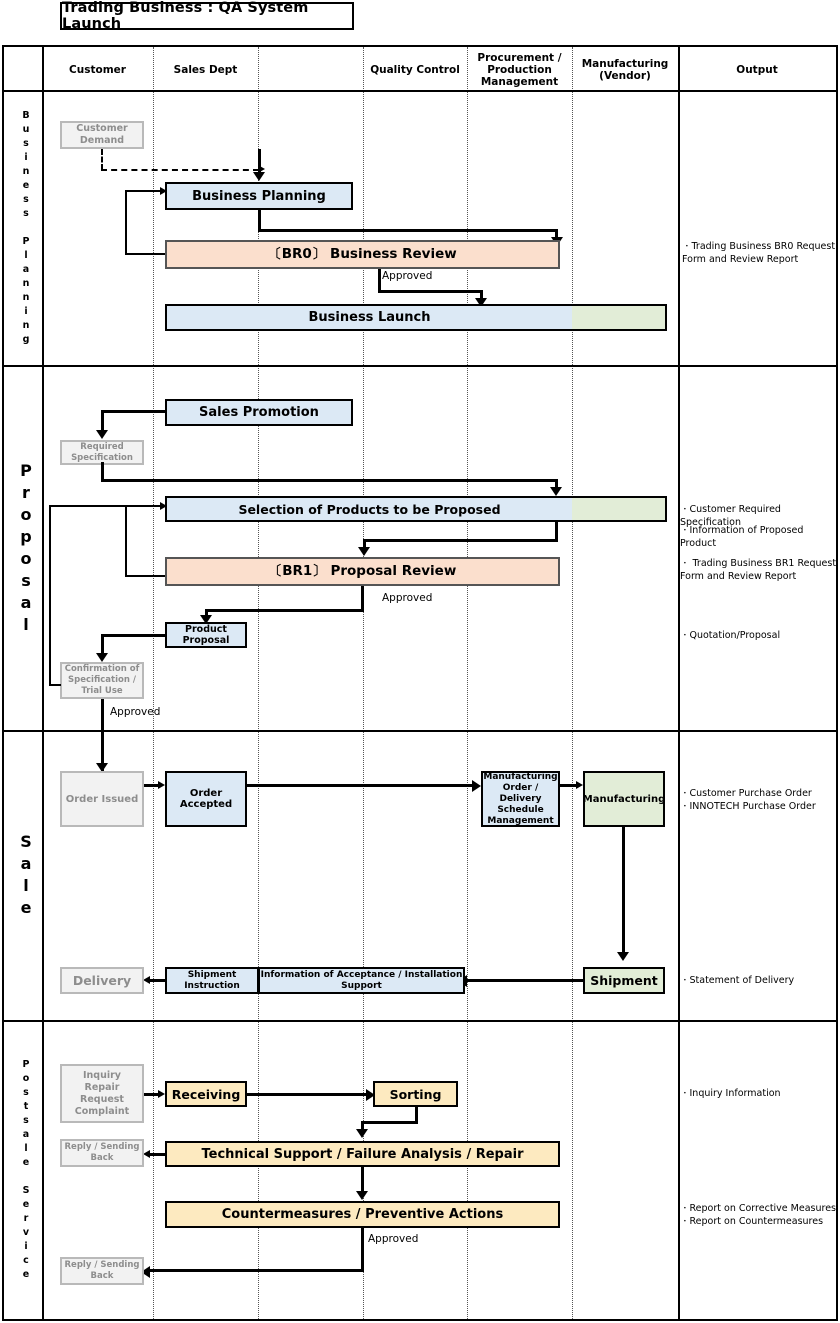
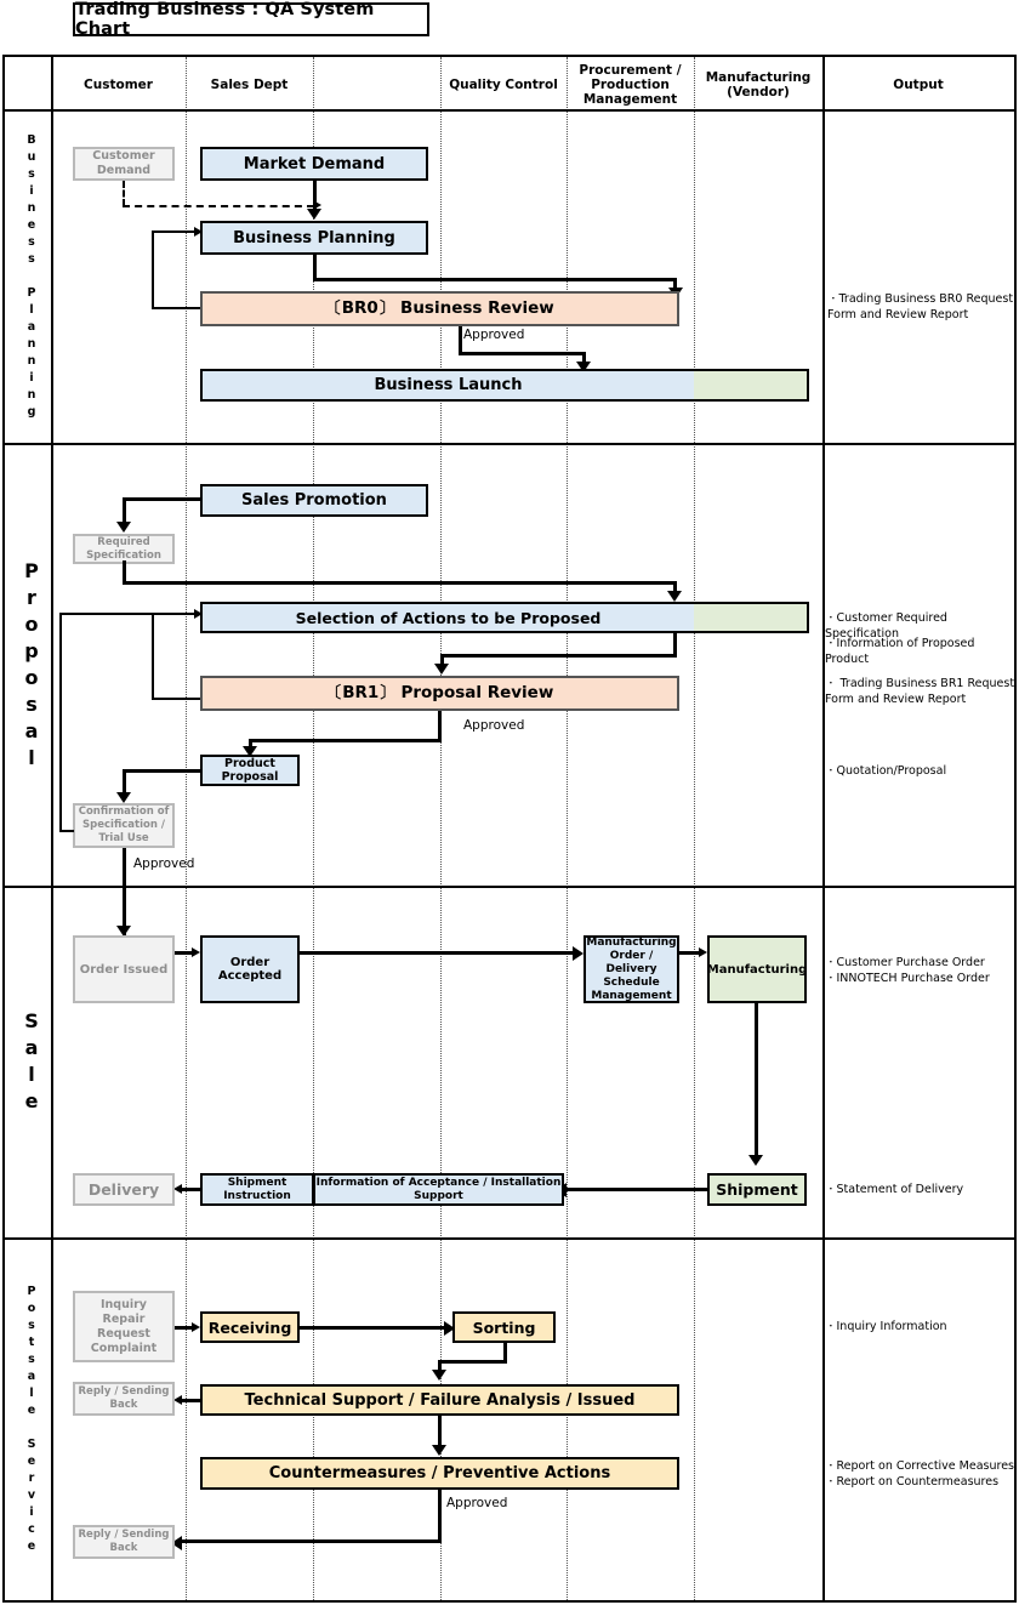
- Trading Business : QA System Launch
+ Trading Business : QA System Chart
  Customer
  Sales Dept
  Quality Control
  Procurement /
  Production
  Management
  Manufacturing
  (Vendor)
  Output
  B
  u
  s
  i
  n
  e
  s
  s
  P
  l
  a
  n
  n
  i
  n
  g
  P
  r
  o
  p
  o
  s
  a
  l
  S
  a
  l
  e
  P
  o
  s
  t
  s
  a
  l
  e
  S
  e
  r
  v
  i
  c
  e
  Customer
  Demand
+ Market Demand
  Business Planning
  〔BR0〕 Business Review
  Approved
  Business Launch
  ・Trading Business BR0 Request
  Form and Review Report
  Sales Promotion
  Required
  Specification
- Selection of Products to be Proposed
+ Selection of Actions to be Proposed
  〔BR1〕 Proposal Review
  Approved
  Product
  Proposal
  Confirmation of
  Specification /
  Trial Use
  Approved
  ・Customer Required Specification
  ・Information of Proposed Product
  ・ Trading Business BR1 Request
  Form and Review Report
  ・Quotation/Proposal
  Order Issued
  Order Accepted
  Manufacturing
  Order / Delivery
  Schedule
  Management
  Manufacturing
  Shipment
  Information of Acceptance / Installation
  Support
  Shipment
  Instruction
  Delivery
  ・Customer Purchase Order
  ・INNOTECH Purchase Order
  ・Statement of Delivery
  Inquiry
  Repair Request
  Complaint
  Receiving
  Sorting
- Technical Support / Failure Analysis / Repair
+ Technical Support / Failure Analysis / Issued
  Reply / Sending
  Back
  Countermeasures / Preventive Actions
  Approved
  Reply / Sending
  Back
  ・Inquiry Information
  ・Report on Corrective Measures
  ・Report on Countermeasures
